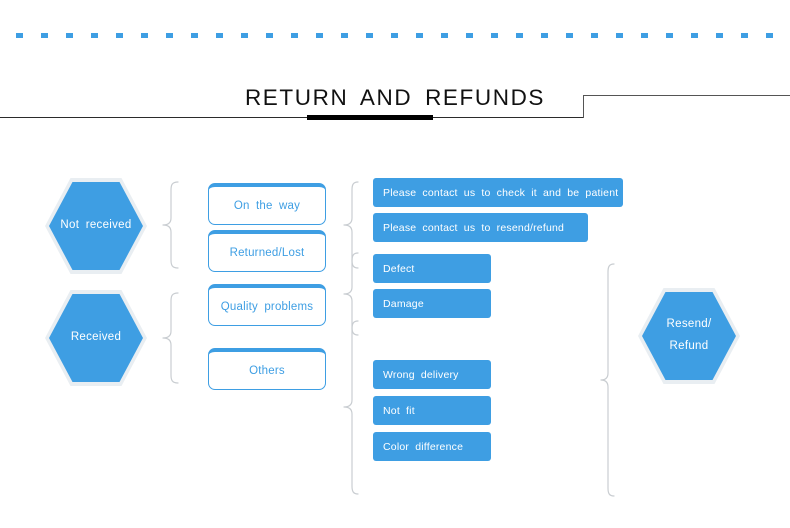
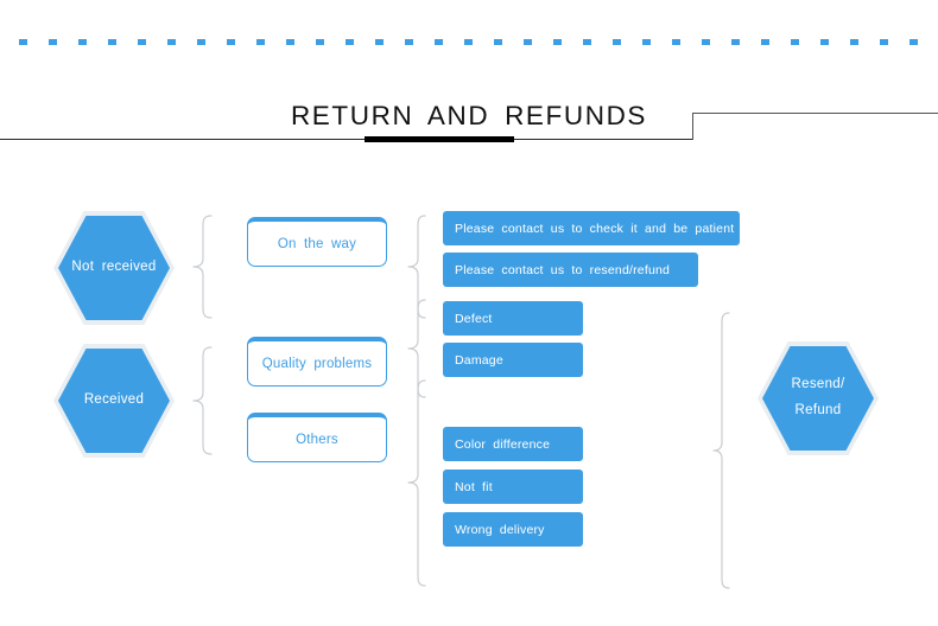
  RETURN AND REFUNDS
  Not received
  Received
  On the way
- Returned/Lost
  Quality problems
  Others
  Please contact us to check it and be patient
  Please contact us to resend/refund
  Defect
  Damage
- Wrong delivery
+ Color difference
  Not fit
- Color difference
+ Wrong delivery
  Resend/
  Refund
